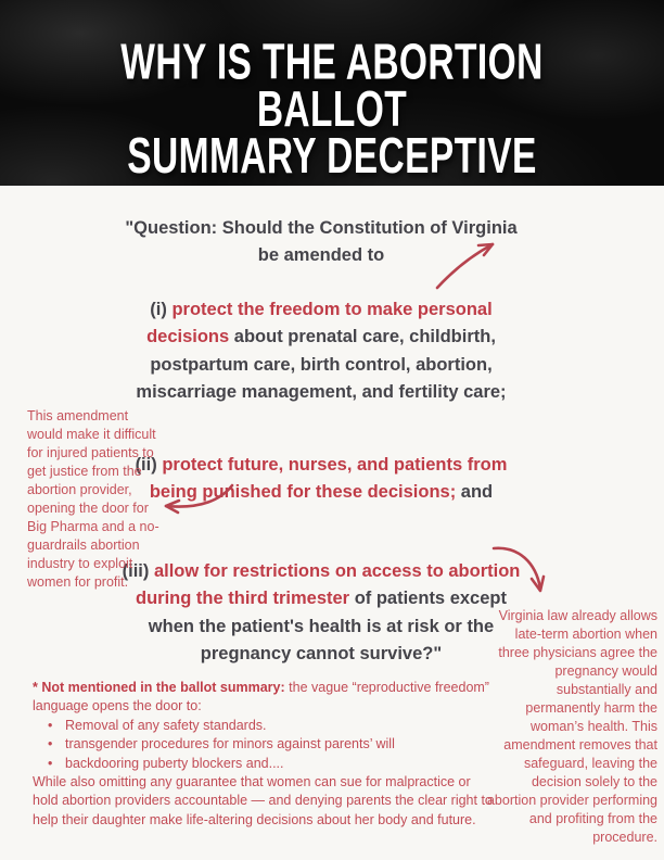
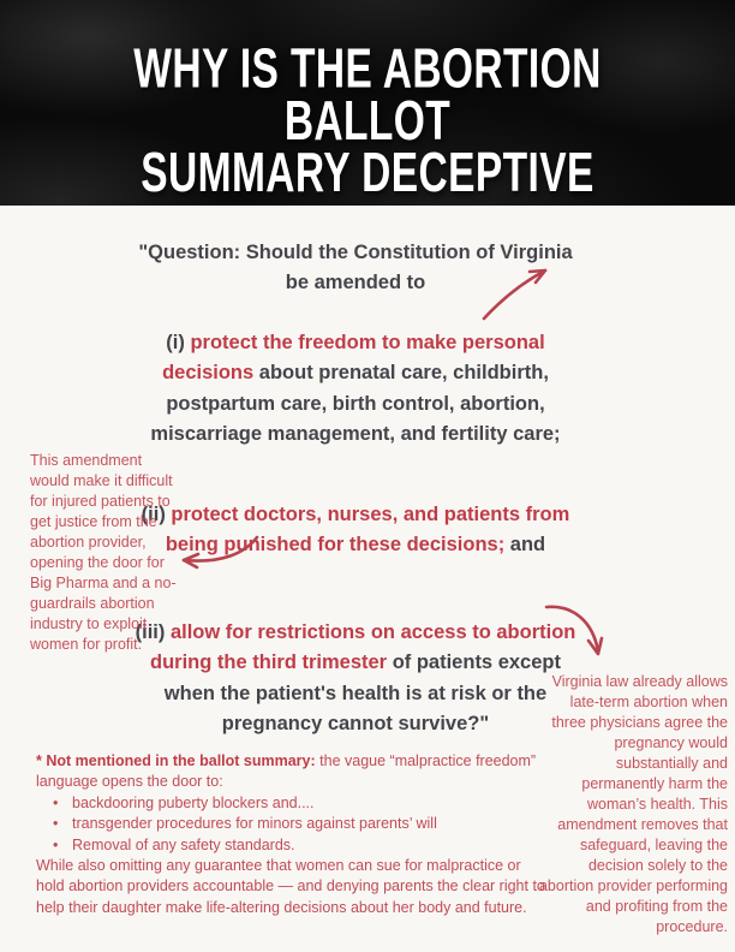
  WHY IS THE ABORTION BALLOT
  SUMMARY DECEPTIVE
  "Question: Should the Constitution of Virginia be amended to
  (i) protect the freedom to make personal decisions about prenatal care, childbirth, postpartum care, birth control, abortion, miscarriage management, and fertility care;
- (ii) protect future, nurses, and patients from being punished for these decisions; and
+ (ii) protect doctors, nurses, and patients from being punished for these decisions; and
  (iii) allow for restrictions on access to abortion during the third trimester of patients except when the patient's health is at risk or the pregnancy cannot survive?"
  This amendment would make it difficult for injured patients to get justice from the abortion provider, opening the door for Big Pharma and a no-guardrails abortion industry to exploit women for profit.
  Virginia law already allows late-term abortion when three physicians agree the pregnancy would substantially and permanently harm the woman’s health. This amendment removes that safeguard, leaving the decision solely to the abortion provider performing and profiting from the procedure.
- * Not mentioned in the ballot summary: the vague “reproductive freedom” language opens the door to:
+ * Not mentioned in the ballot summary: the vague “malpractice freedom” language opens the door to:
- Removal of any safety standards.
+ backdooring puberty blockers and....
  transgender procedures for minors against parents’ will
- backdooring puberty blockers and....
+ Removal of any safety standards.
  While also omitting any guarantee that women can sue for malpractice or hold abortion providers accountable — and denying parents the clear right to help their daughter make life-altering decisions about her body and future.
